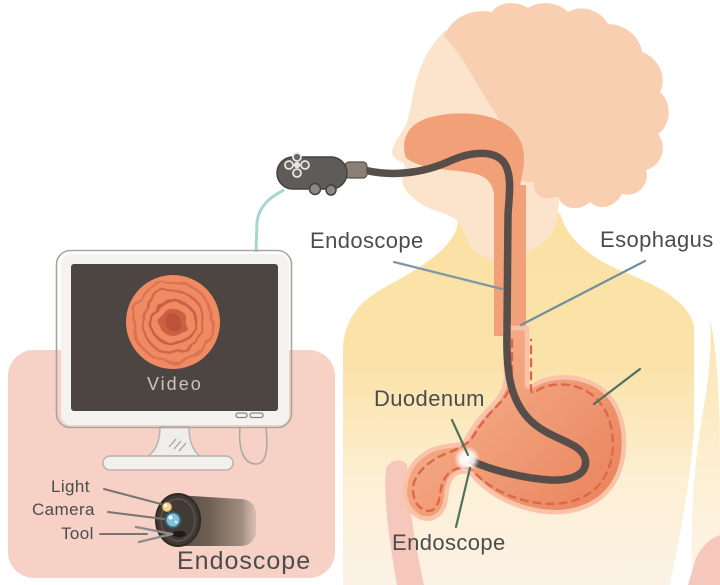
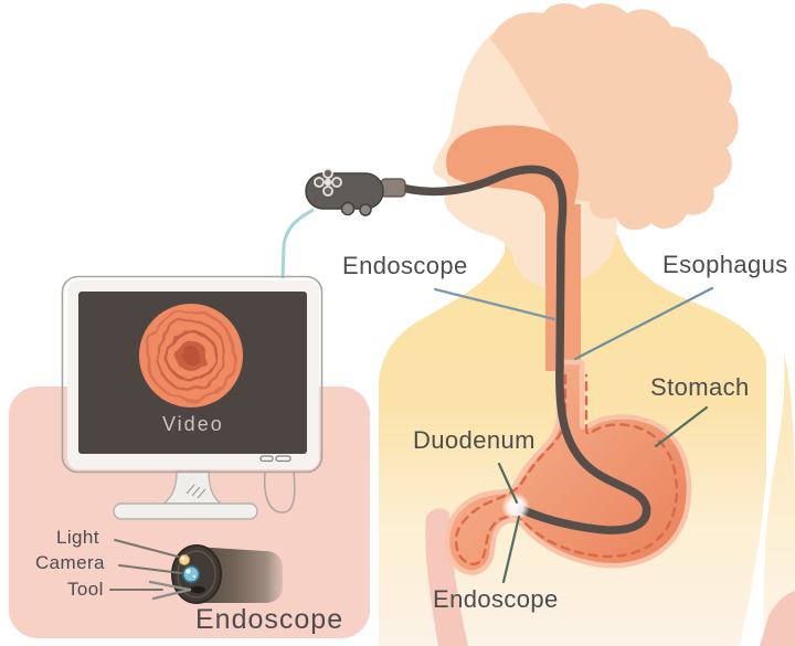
  Endoscope
  Esophagus
+ Stomach
  Duodenum
  Endoscope
  Video
  Light
  Camera
  Tool
  Endoscope
